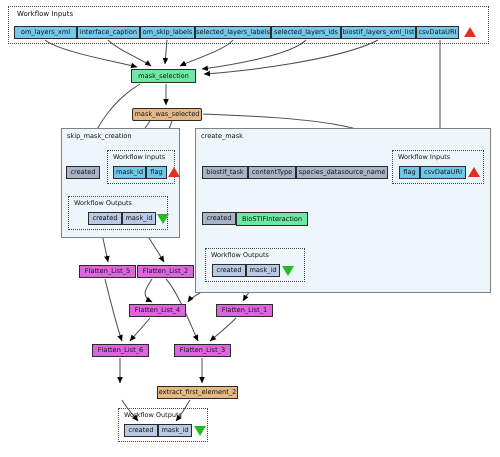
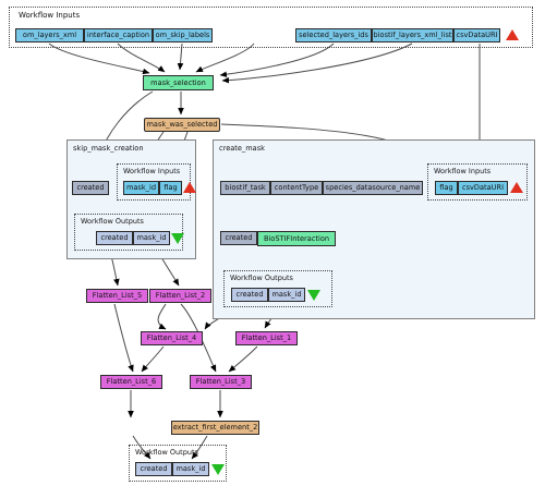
  Workflow Inputs
  om_layers_xml
  interface_caption
  om_skip_labels
- selected_layers_labels
  selected_layers_ids
  biostif_layers_xml_list
  csvDataURI
  mask_selection
  mask_was_selected
  skip_mask_creation
  Workflow Inputs
  created
  mask_id
  flag
  Workflow Outputs
  created
  mask_id
  create_mask
  biostif_task
  contentType
  species_datasource_name
  Workflow Inputs
  flag
  csvDataURI
  created
  BioSTIFInteraction
  Workflow Outputs
  created
  mask_id
  Flatten_List_5
  Flatten_List_2
  Flatten_List_4
  Flatten_List_1
  Flatten_List_6
  Flatten_List_3
  extract_first_element_2
  Workflow Outputs
  created
  mask_id
